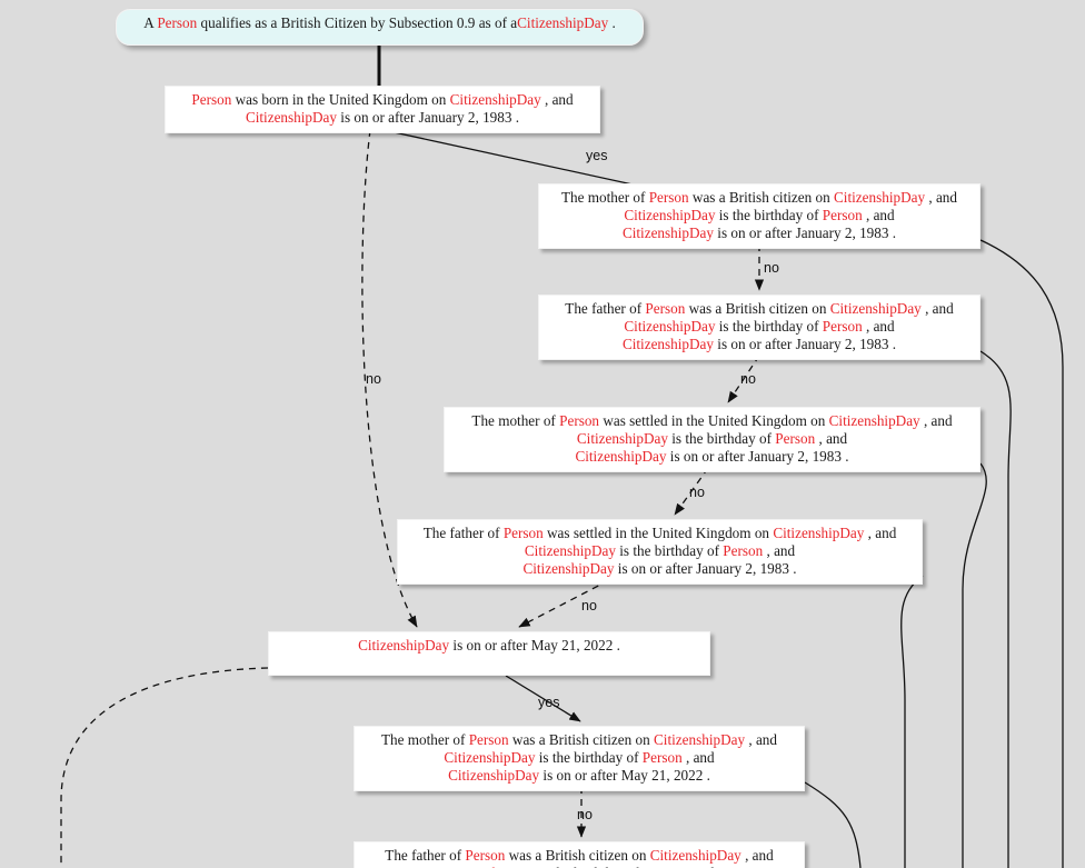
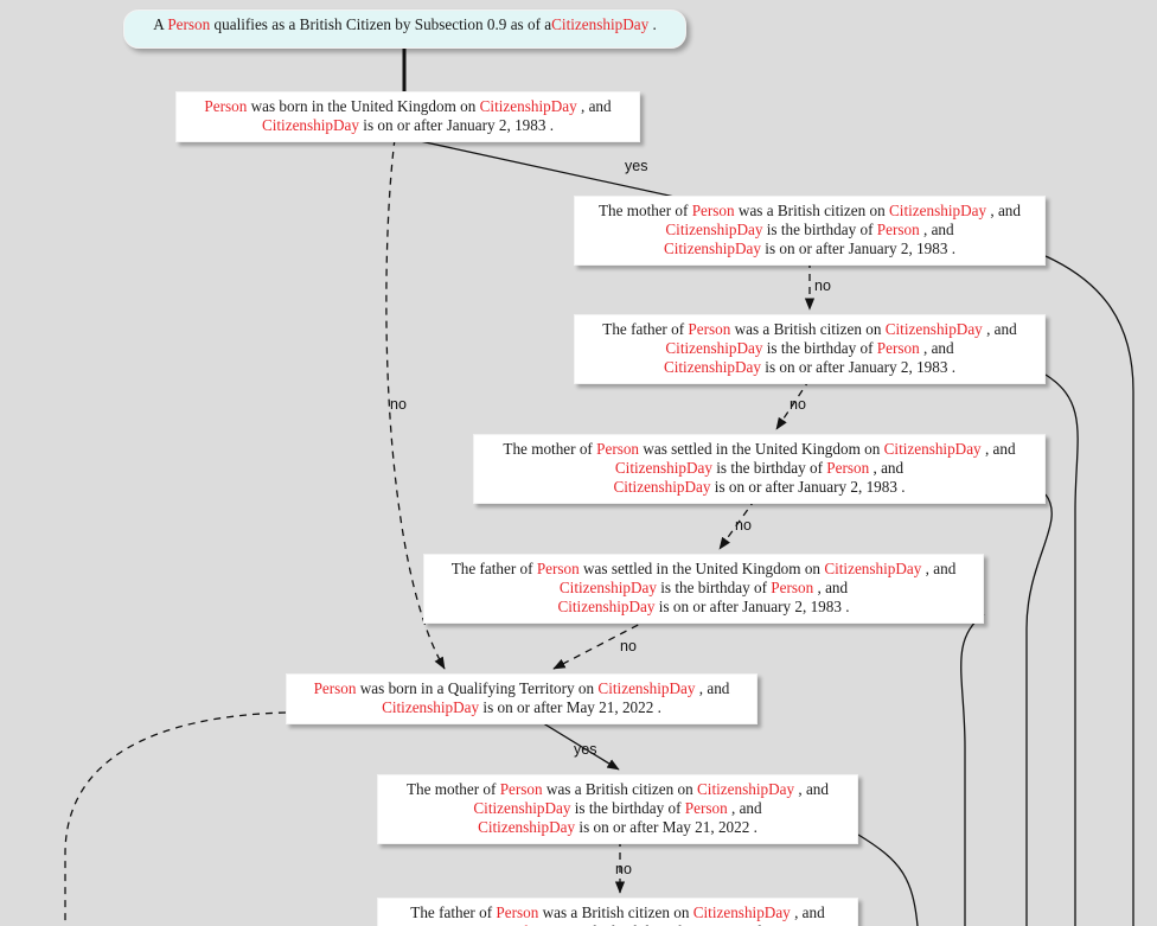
  A Person qualifies as a British Citizen by Subsection 0.9 as of aCitizenshipDay .
  Person was born in the United Kingdom on CitizenshipDay , and
  CitizenshipDay is on or after January 2, 1983 .
  The mother of Person was a British citizen on CitizenshipDay , and
  CitizenshipDay is the birthday of Person , and
  CitizenshipDay is on or after January 2, 1983 .
  The father of Person was a British citizen on CitizenshipDay , and
  CitizenshipDay is the birthday of Person , and
  CitizenshipDay is on or after January 2, 1983 .
  The mother of Person was settled in the United Kingdom on CitizenshipDay , and
  CitizenshipDay is the birthday of Person , and
  CitizenshipDay is on or after January 2, 1983 .
  The father of Person was settled in the United Kingdom on CitizenshipDay , and
  CitizenshipDay is the birthday of Person , and
  CitizenshipDay is on or after January 2, 1983 .
+ Person was born in a Qualifying Territory on CitizenshipDay , and
  CitizenshipDay is on or after May 21, 2022 .
  The mother of Person was a British citizen on CitizenshipDay , and
  CitizenshipDay is the birthday of Person , and
  CitizenshipDay is on or after May 21, 2022 .
  The father of Person was a British citizen on CitizenshipDay , and
  yes
  no
  no
  no
  no
  no
  yes
  no
